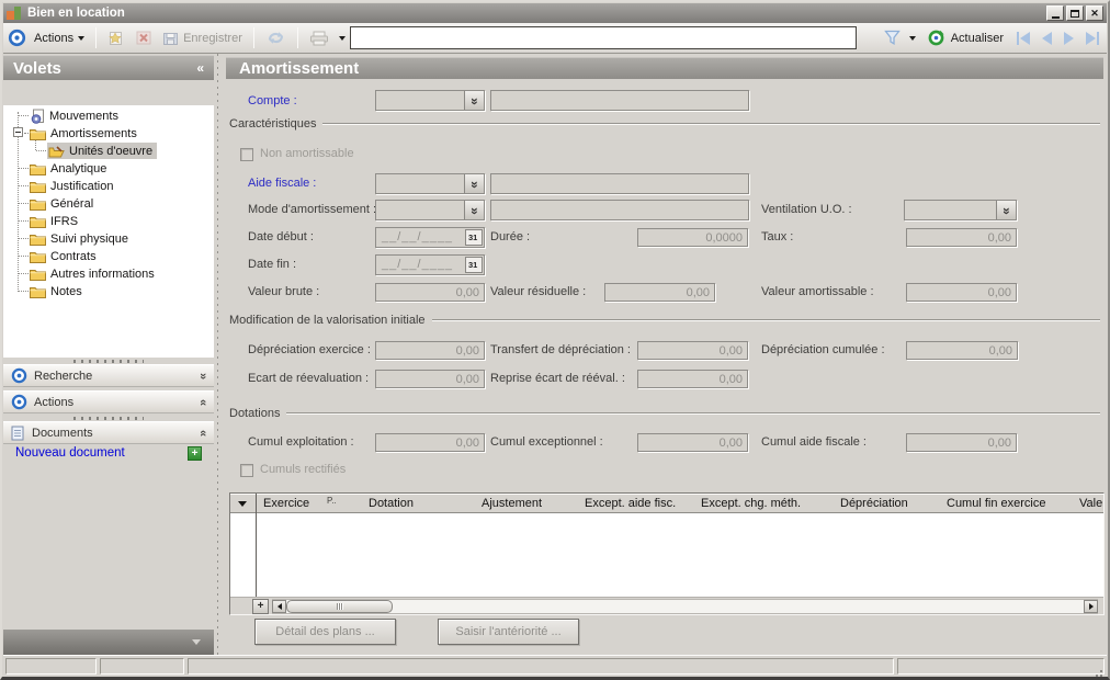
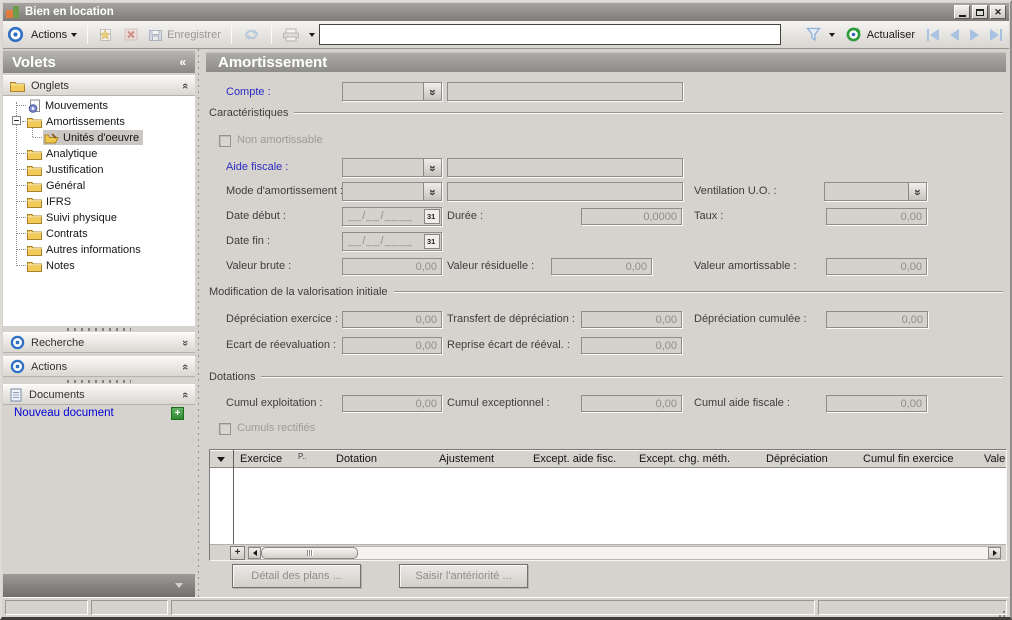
  Bien en location
  ✕
  Actions
  Enregistrer
  Actualiser
  Volets
  «
+ Onglets
  Mouvements
  Amortissements
  Unités d'oeuvre
  Analytique
  Justification
  Général
  IFRS
  Suivi physique
  Contrats
  Autres informations
  Notes
  Recherche
  Actions
  Documents
  Nouveau document
  +
  Amortissement
  Compte :
  Caractéristiques
  Non amortissable
  Aide fiscale :
  Mode d'amortissement
  Ventilation U.O. :
  Date début :
  __/__/____
  31
  Durée :
  0,0000
  Taux :
  0,00
  Date fin :
  __/__/____
  31
  Valeur brute :
  0,00
  Valeur résiduelle :
  0,00
  Valeur amortissable :
  0,00
  Modification de la valorisation initiale
  Dépréciation exercice :
  0,00
  Transfert de dépréciation :
  0,00
  Dépréciation cumulée :
  0,00
  Ecart de réevaluation :
  0,00
  Reprise écart de rééval. :
  0,00
  Dotations
  Cumul exploitation :
  0,00
  Cumul exceptionnel :
  0,00
  Cumul aide fiscale :
  0,00
  Cumuls rectifiés
  Exercice
  P..
  Dotation
  Ajustement
  Except. aide fisc.
  Except. chg. méth.
  Dépréciation
  Cumul fin exercice
  Vale
  +
  Détail des plans ...
  Saisir l'antériorité ...
